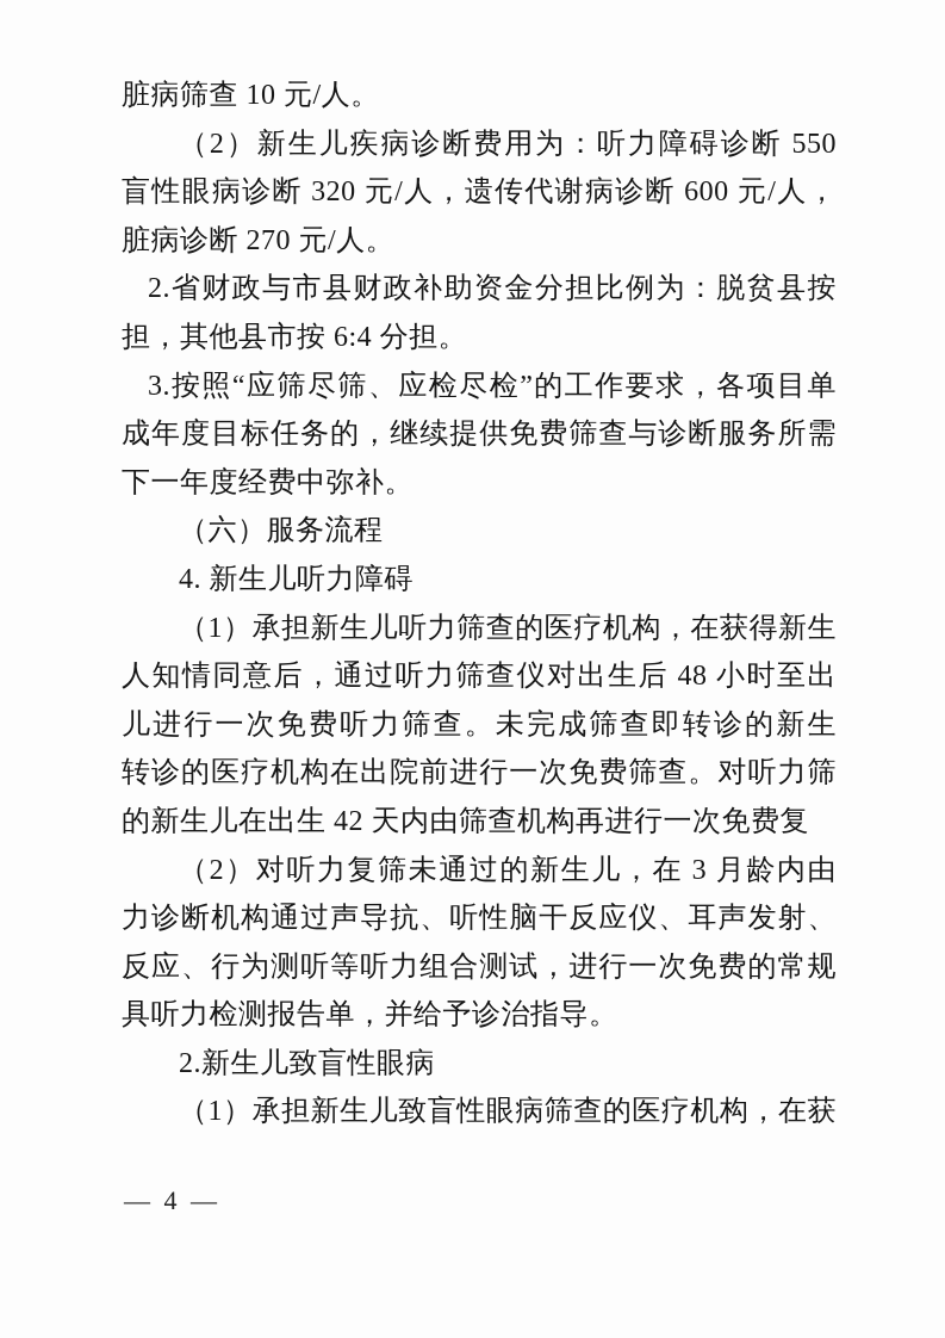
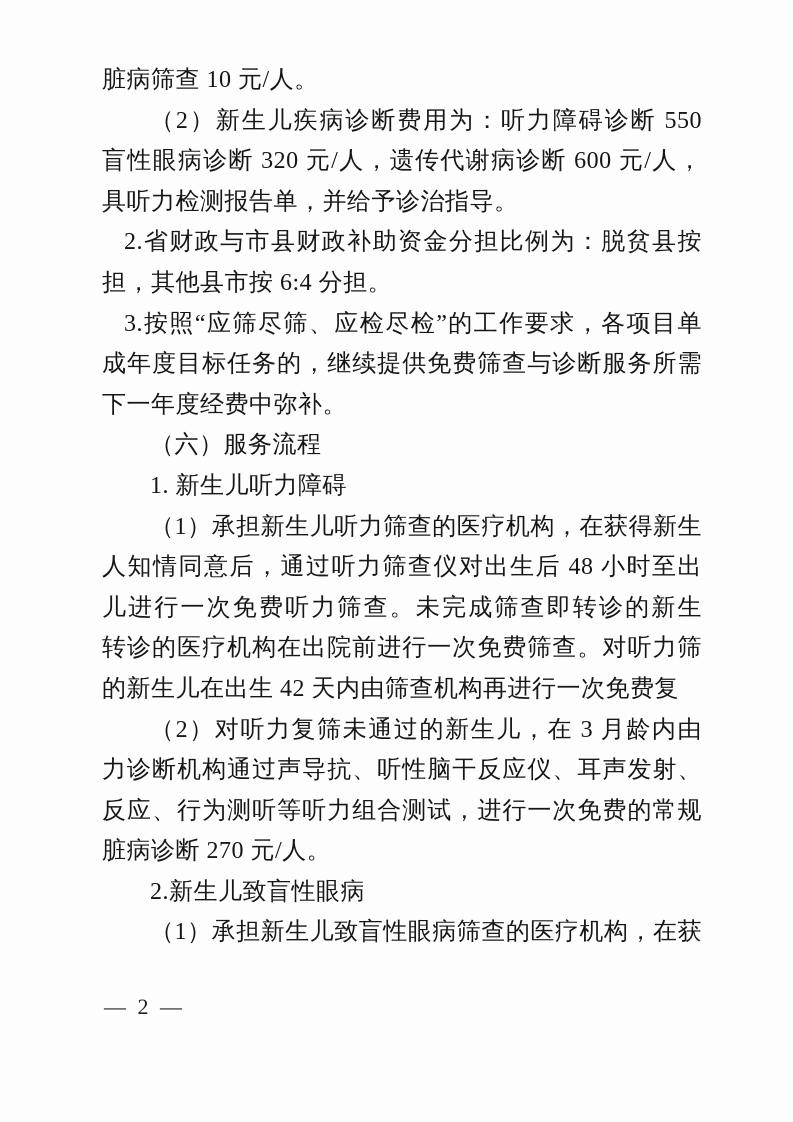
  脏病筛查 10 元/人。
  （2）新生儿疾病诊断费用为：听力障碍诊断 550
  盲性眼病诊断 320 元/人，遗传代谢病诊断 600 元/人，
- 脏病诊断 270 元/人。
+ 具听力检测报告单，并给予诊治指导。
  2.省财政与市县财政补助资金分担比例为：脱贫县按
  担，其他县市按 6:4 分担。
  3.按照“应筛尽筛、应检尽检”的工作要求，各项目单
  成年度目标任务的，继续提供免费筛查与诊断服务所需
  下一年度经费中弥补。
  （六）服务流程
- 4. 新生儿听力障碍
+ 1. 新生儿听力障碍
  （1）承担新生儿听力筛查的医疗机构，在获得新生
  人知情同意后，通过听力筛查仪对出生后 48 小时至出
  儿进行一次免费听力筛查。未完成筛查即转诊的新生
  转诊的医疗机构在出院前进行一次免费筛查。对听力筛
  的新生儿在出生 42 天内由筛查机构再进行一次免费复
  （2）对听力复筛未通过的新生儿，在 3 月龄内由
  力诊断机构通过声导抗、听性脑干反应仪、耳声发射、
  反应、行为测听等听力组合测试，进行一次免费的常规
- 具听力检测报告单，并给予诊治指导。
+ 脏病诊断 270 元/人。
  2.新生儿致盲性眼病
  （1）承担新生儿致盲性眼病筛查的医疗机构，在获
- — 4 —
+ — 2 —
